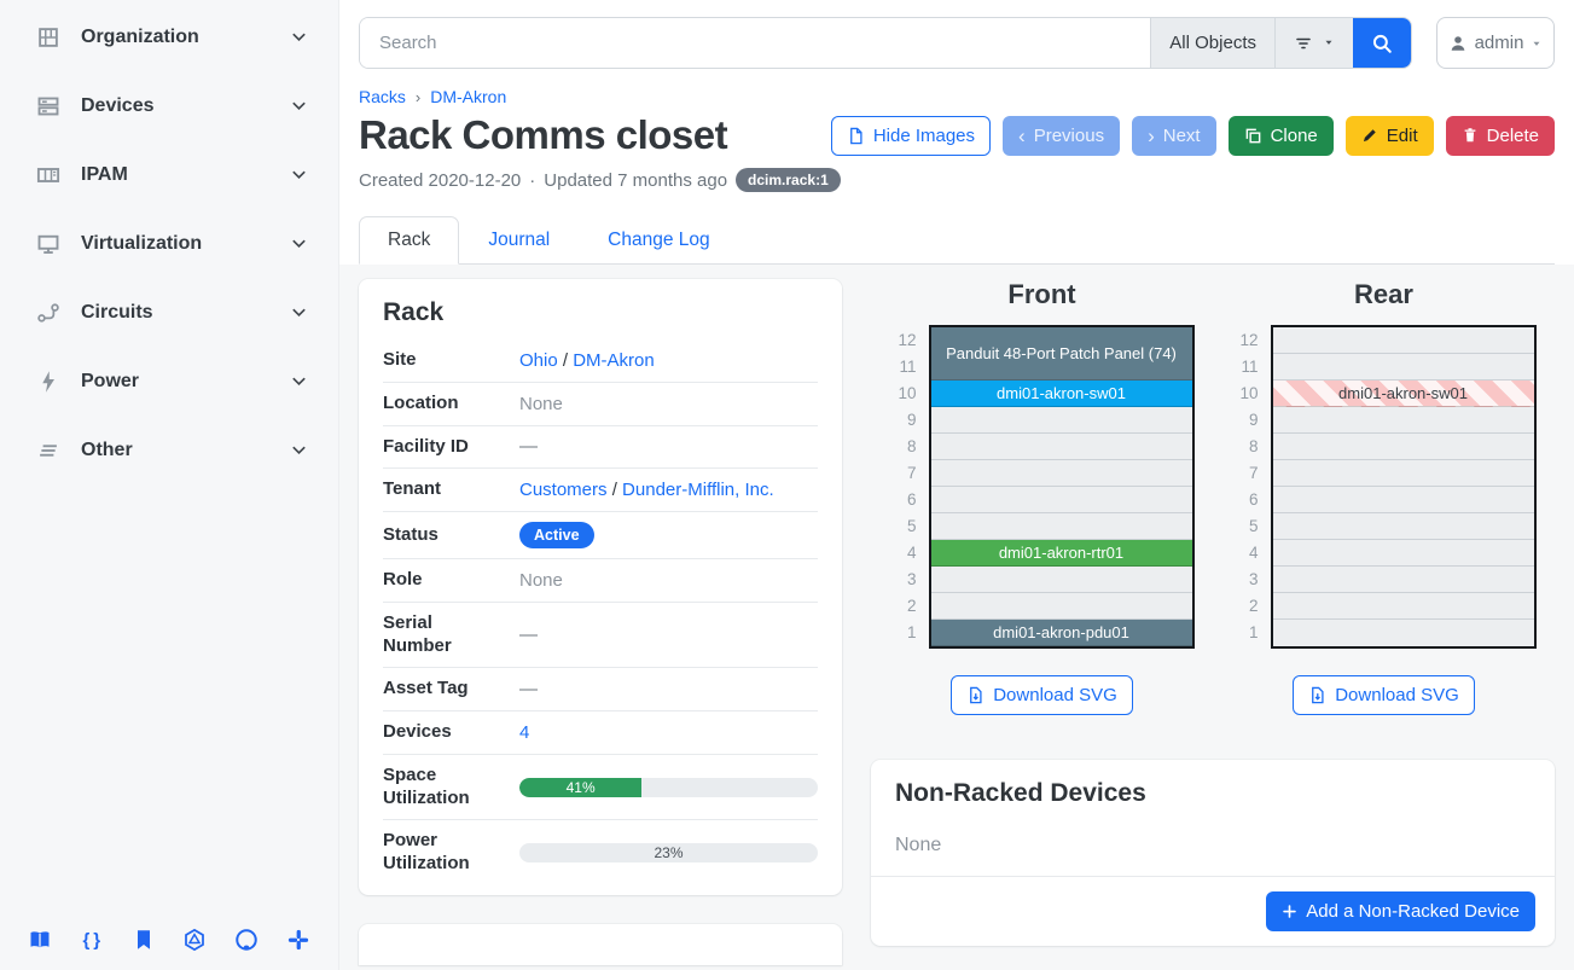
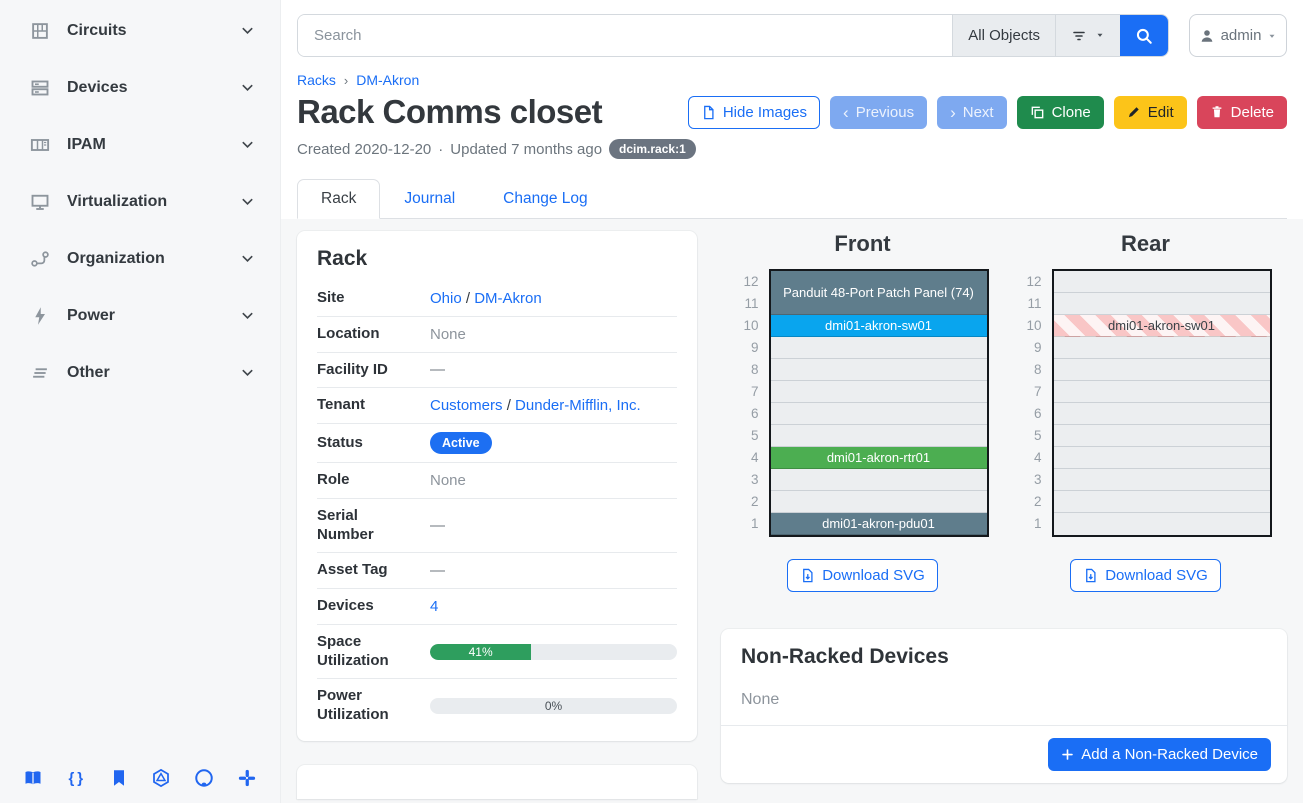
- Organization
+ Circuits
  Devices
  IPAM
  Virtualization
- Circuits
+ Organization
  Power
  Other
  { }
  Search
  All Objects
  admin
  Racks
  ›
  DM-Akron
  Rack Comms closet
  Hide Images
  ‹
  Previous
  ›
  Next
  Clone
  Edit
  Delete
  Created 2020-12-20
  ·
  Updated 7 months ago
  dcim.rack:1
  Rack
  Journal
  Change Log
  Rack
  Site
  Ohio / DM-Akron
  Location
  None
  Facility ID
  —
  Tenant
  Customers / Dunder-Mifflin, Inc.
  Status
  Active
  Role
  None
  Serial Number
  —
  Asset Tag
  —
  Devices
  4
  Space Utilization
  41%
  Power Utilization
- 23%
+ 0%
  Front
  12
  11
  10
  9
  8
  7
  6
  5
  4
  3
  2
  1
  Panduit 48-Port Patch Panel (74)
  dmi01-akron-sw01
  dmi01-akron-rtr01
  dmi01-akron-pdu01
  Download SVG
  Rear
  12
  11
  10
  9
  8
  7
  6
  5
  4
  3
  2
  1
  dmi01-akron-sw01
  Download SVG
  Non-Racked Devices
  None
  Add a Non-Racked Device
